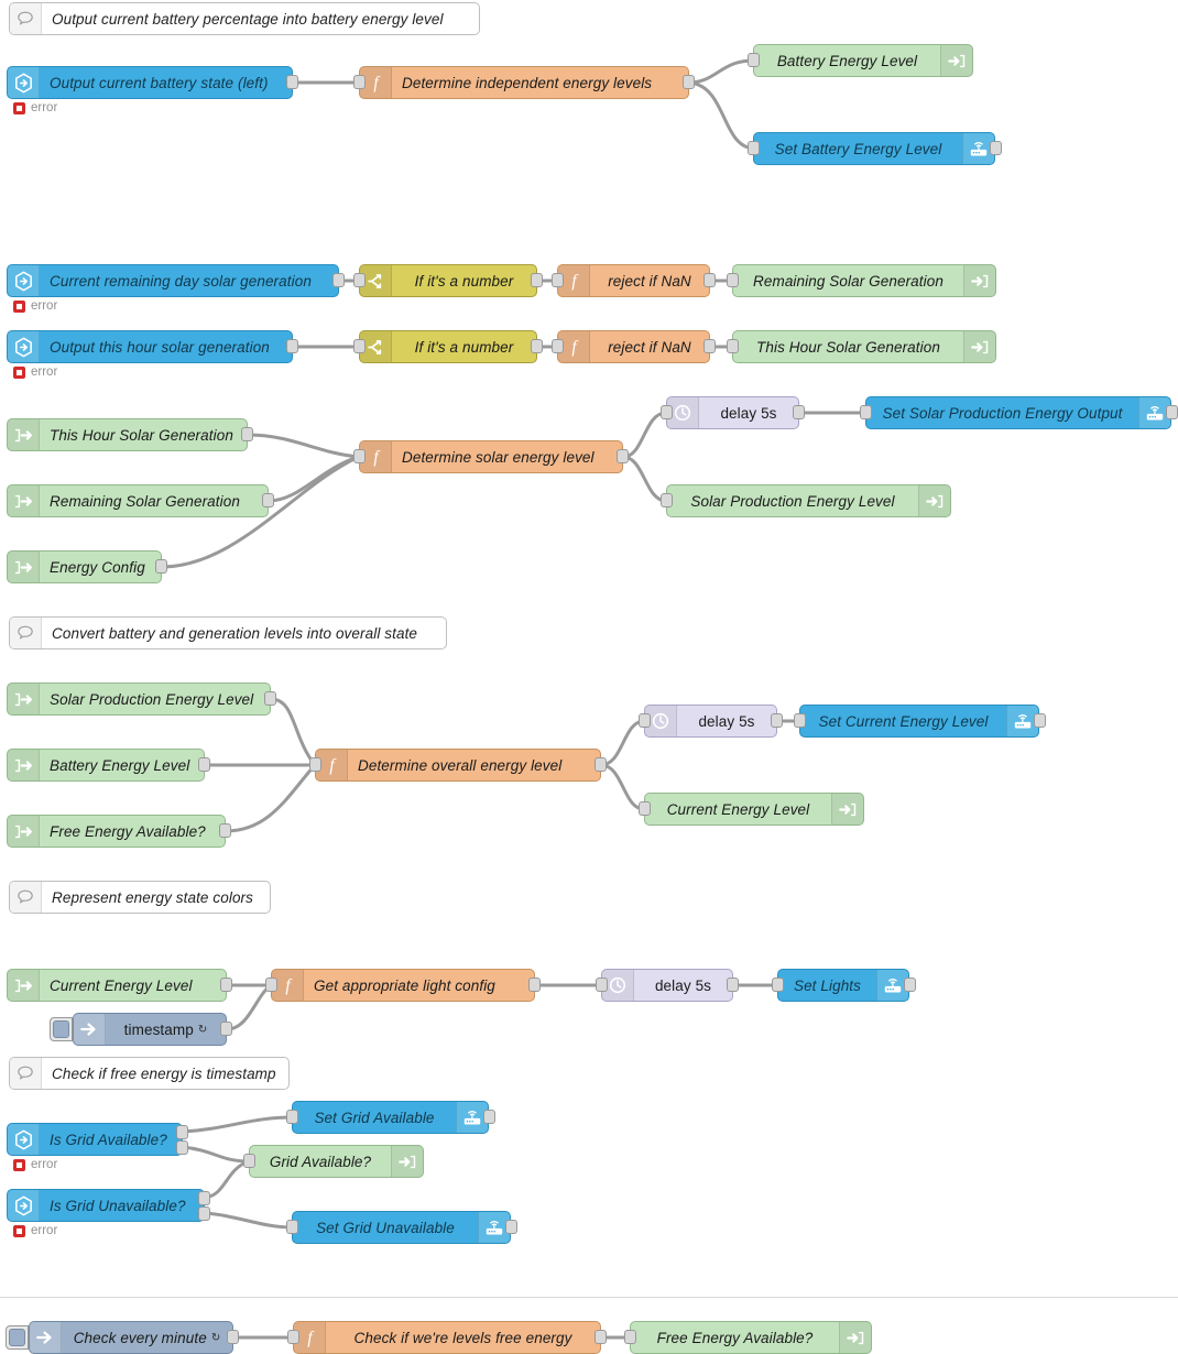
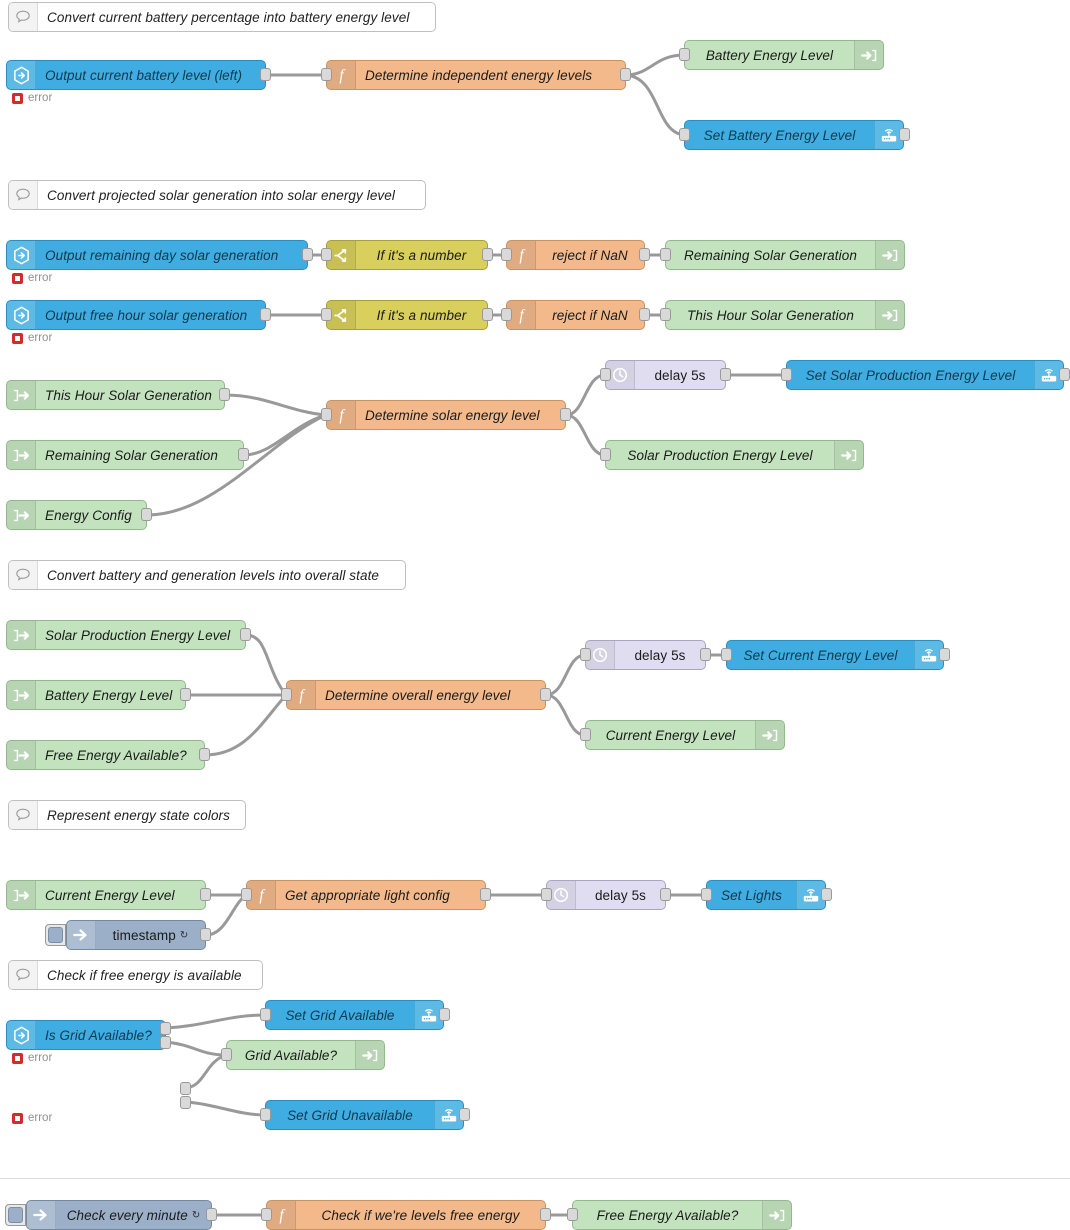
- Output current battery percentage into battery energy level
+ Convert current battery percentage into battery energy level
- Output current battery state (left)
+ Output current battery level (left)
  error
  f
  Determine independent energy levels
  Battery Energy Level
  Set Battery Energy Level
+ Convert projected solar generation into solar energy level
- Current remaining day solar generation
+ Output remaining day solar generation
  error
  If it's a number
  f
  reject if NaN
  Remaining Solar Generation
- Output this hour solar generation
+ Output free hour solar generation
  error
  If it's a number
  f
  reject if NaN
  This Hour Solar Generation
  This Hour Solar Generation
  Remaining Solar Generation
  Energy Config
  f
  Determine solar energy level
  delay 5s
- Set Solar Production Energy Output
+ Set Solar Production Energy Level
  Solar Production Energy Level
  Convert battery and generation levels into overall state
  Solar Production Energy Level
  Battery Energy Level
  Free Energy Available?
  f
  Determine overall energy level
  delay 5s
  Set Current Energy Level
  Current Energy Level
  Represent energy state colors
  Current Energy Level
  timestamp
  ↻
  f
  Get appropriate light config
  delay 5s
  Set Lights
- Check if free energy is timestamp
+ Check if free energy is available
  Is Grid Available?
  error
  Set Grid Available
  Grid Available?
- Is Grid Unavailable?
  error
  Set Grid Unavailable
  Check every minute
  ↻
  f
  Check if we're levels free energy
  Free Energy Available?
